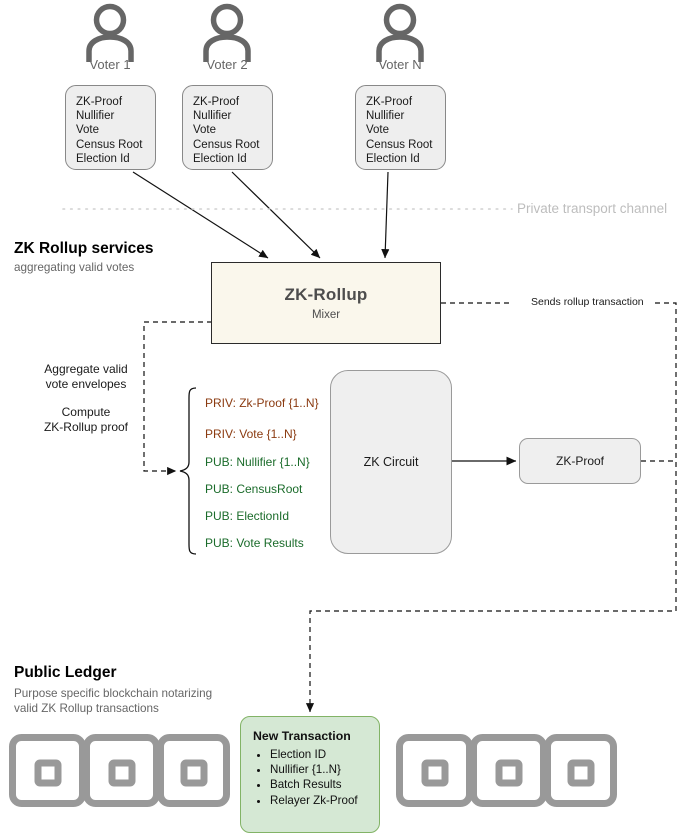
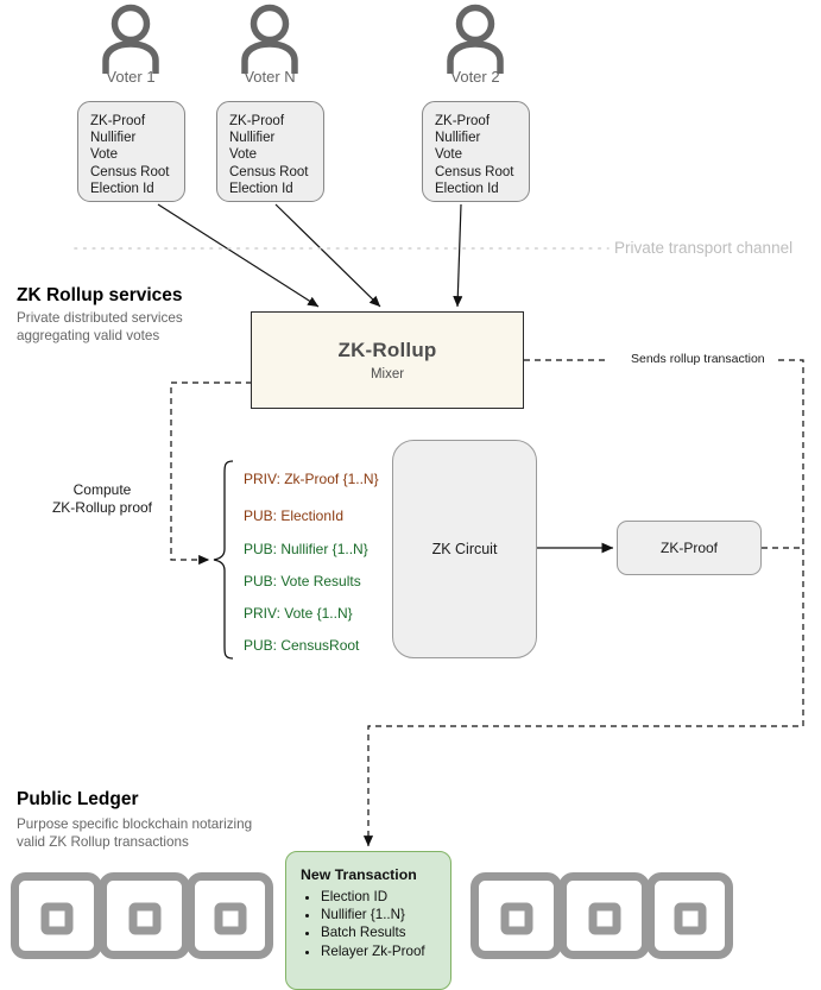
  Voter 1
  ZK-Proof
  Nullifier
  Vote
  Census Root
  Election Id
- Voter 2
+ Voter N
  ZK-Proof
  Nullifier
  Vote
  Census Root
  Election Id
- Voter N
+ Voter 2
  ZK-Proof
  Nullifier
  Vote
  Census Root
  Election Id
  Private transport channel
  ZK Rollup services
+ Private distributed services
  aggregating valid votes
  ZK-Rollup
  Mixer
  Sends rollup transaction
- Aggregate valid
- vote envelopes
  Compute
  ZK-Rollup proof
  PRIV: Zk-Proof {1..N}
- PRIV: Vote {1..N}
+ PUB: ElectionId
  PUB: Nullifier {1..N}
- PUB: CensusRoot
+ PUB: Vote Results
- PUB: ElectionId
+ PRIV: Vote {1..N}
- PUB: Vote Results
+ PUB: CensusRoot
  ZK Circuit
  ZK-Proof
  Public Ledger
  Purpose specific blockchain notarizing
  valid ZK Rollup transactions
  New Transaction
  Election ID
  Nullifier {1..N}
  Batch Results
  Relayer Zk-Proof
